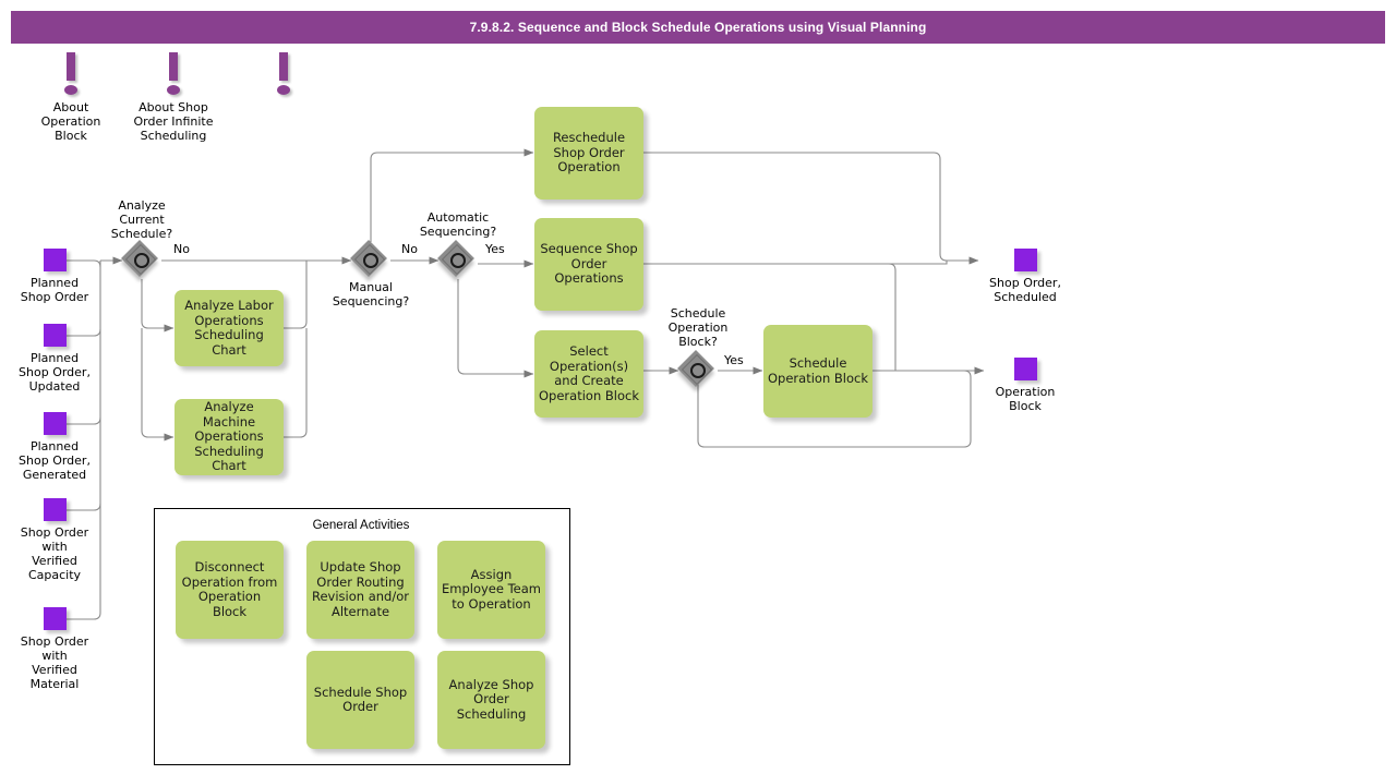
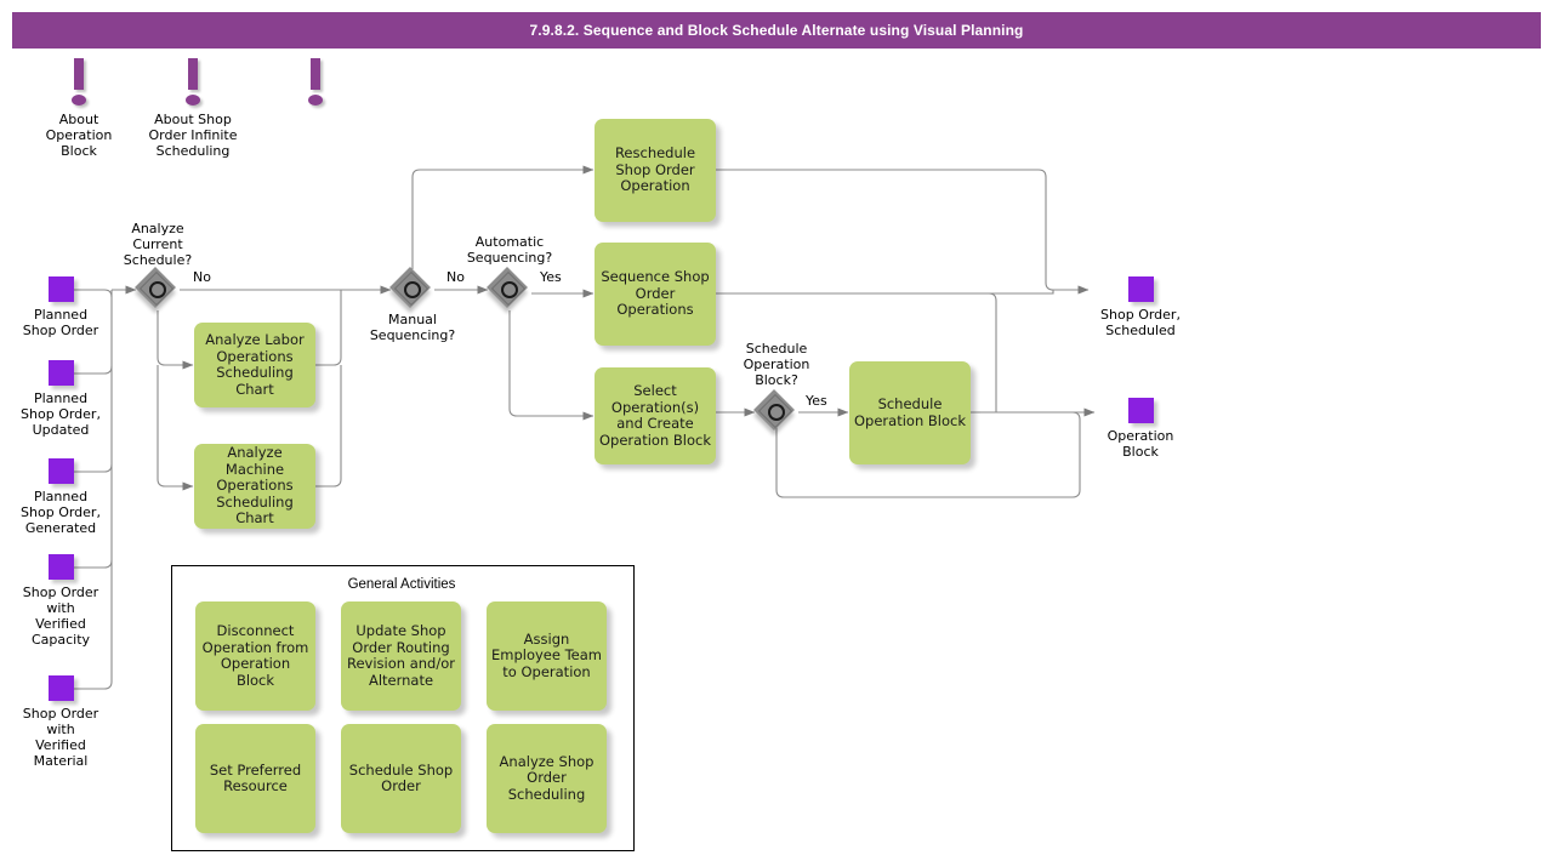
- 7.9.8.2. Sequence and Block Schedule Operations using Visual Planning
+ 7.9.8.2. Sequence and Block Schedule Alternate using Visual Planning
  About Operation Block
  About Shop Order Infinite Scheduling
  Planned
  Shop Order
  Planned
  Shop Order,
  Updated
  Planned
  Shop Order,
  Generated
  Shop Order
  with
  Verified
  Capacity
  Shop Order
  with
  Verified
  Material
  Shop Order,
  Scheduled
  Operation
  Block
  Analyze
  Current
  Schedule?
  Manual
  Sequencing?
  Automatic
  Sequencing?
  Schedule
  Operation
  Block?
  No
  No
  Yes
  Yes
  Analyze Labor
  Operations
  Scheduling
  Chart
  Analyze Machine
  Operations
  Scheduling
  Chart
  Reschedule
  Shop Order
  Operation
  Sequence Shop
  Order
  Operations
  Select
  Operation(s)
  and Create
  Operation Block
  Schedule
  Operation Block
  General Activities
  Disconnect
  Operation from
  Operation Block
  Update Shop
  Order Routing
  Revision and/or
  Alternate
  Assign
  Employee Team
  to Operation
+ Set Preferred
+ Resource
  Schedule Shop
  Order
  Analyze Shop
  Order
  Scheduling
